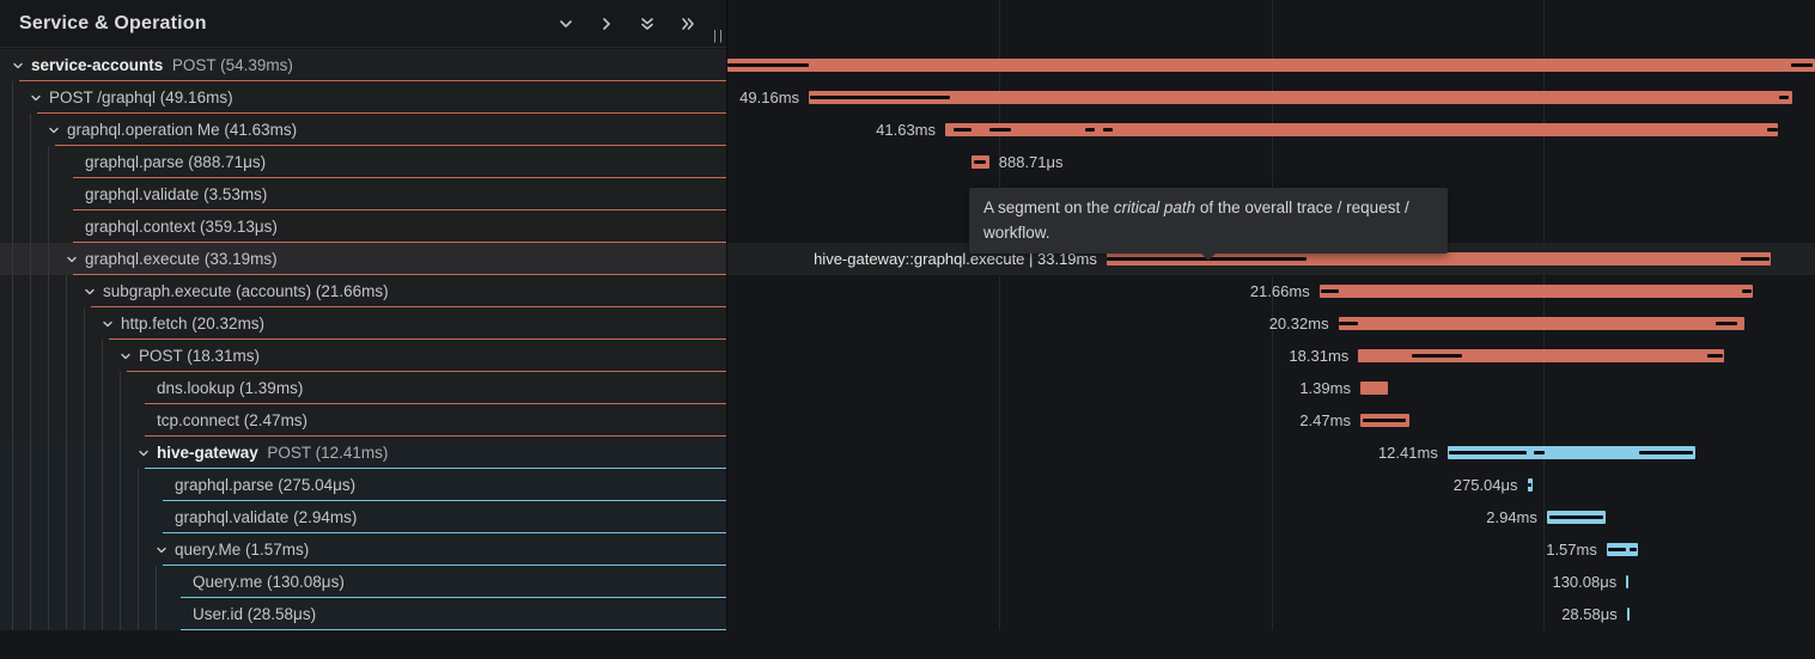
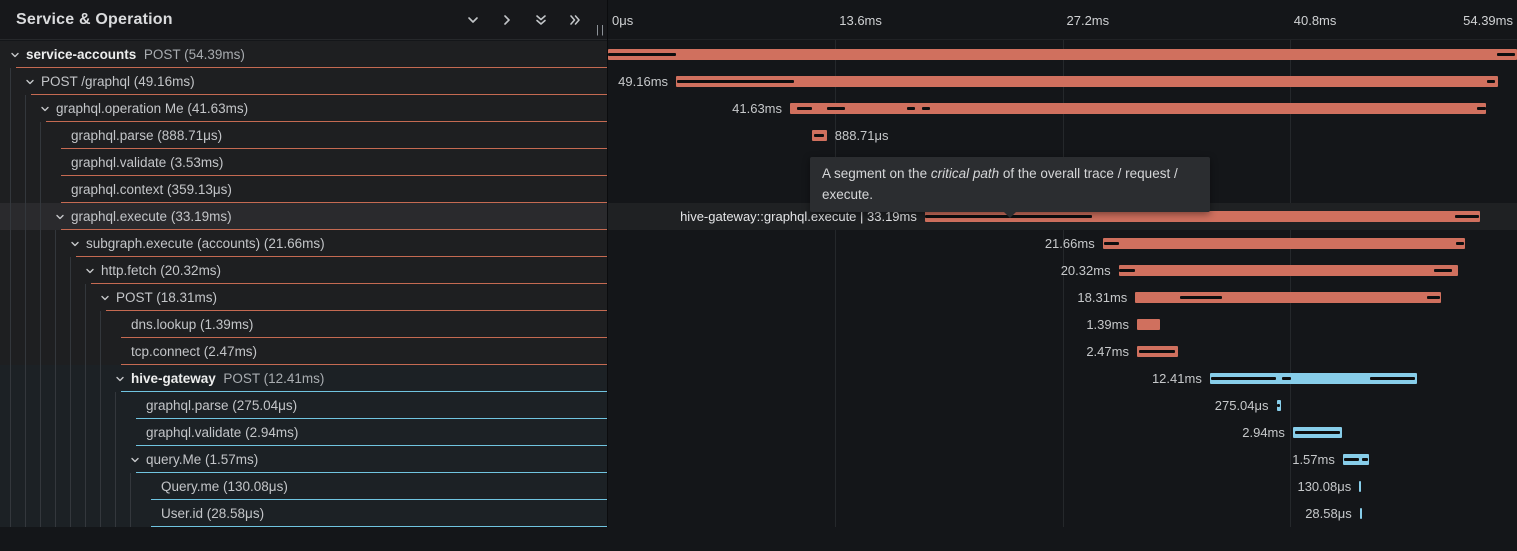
  Service & Operation
  ||
+ 0μs
+ 13.6ms
+ 27.2ms
+ 40.8ms
+ 54.39ms
  service-accounts POST (54.39ms)
  POST /graphql (49.16ms)
  49.16ms
  graphql.operation Me (41.63ms)
  41.63ms
  graphql.parse (888.71μs)
  888.71μs
  graphql.validate (3.53ms)
  graphql.context (359.13μs)
  graphql.execute (33.19ms)
  hive-gateway::graphql.execute | 33.19ms
  subgraph.execute (accounts) (21.66ms)
  21.66ms
  http.fetch (20.32ms)
  20.32ms
  POST (18.31ms)
  18.31ms
  dns.lookup (1.39ms)
  1.39ms
  tcp.connect (2.47ms)
  2.47ms
  hive-gateway POST (12.41ms)
  12.41ms
  graphql.parse (275.04μs)
  275.04μs
  graphql.validate (2.94ms)
  2.94ms
  query.Me (1.57ms)
  1.57ms
  Query.me (130.08μs)
  130.08μs
  User.id (28.58μs)
  28.58μs
- A segment on the critical path of the overall trace / request / workflow.
+ A segment on the critical path of the overall trace / request / execute.
